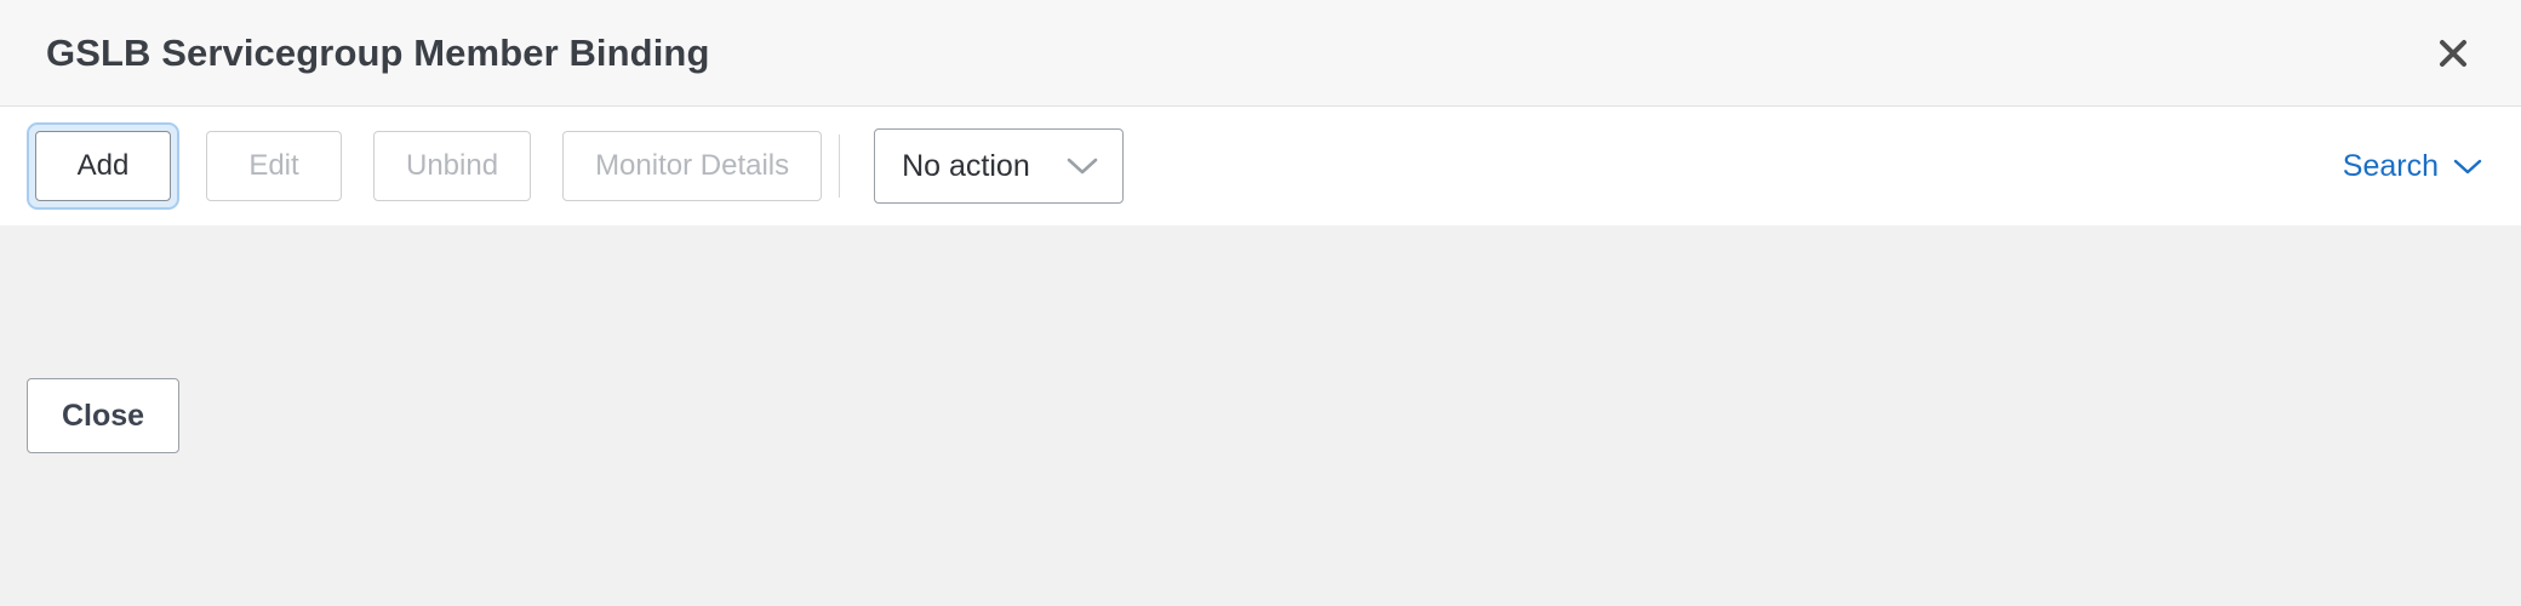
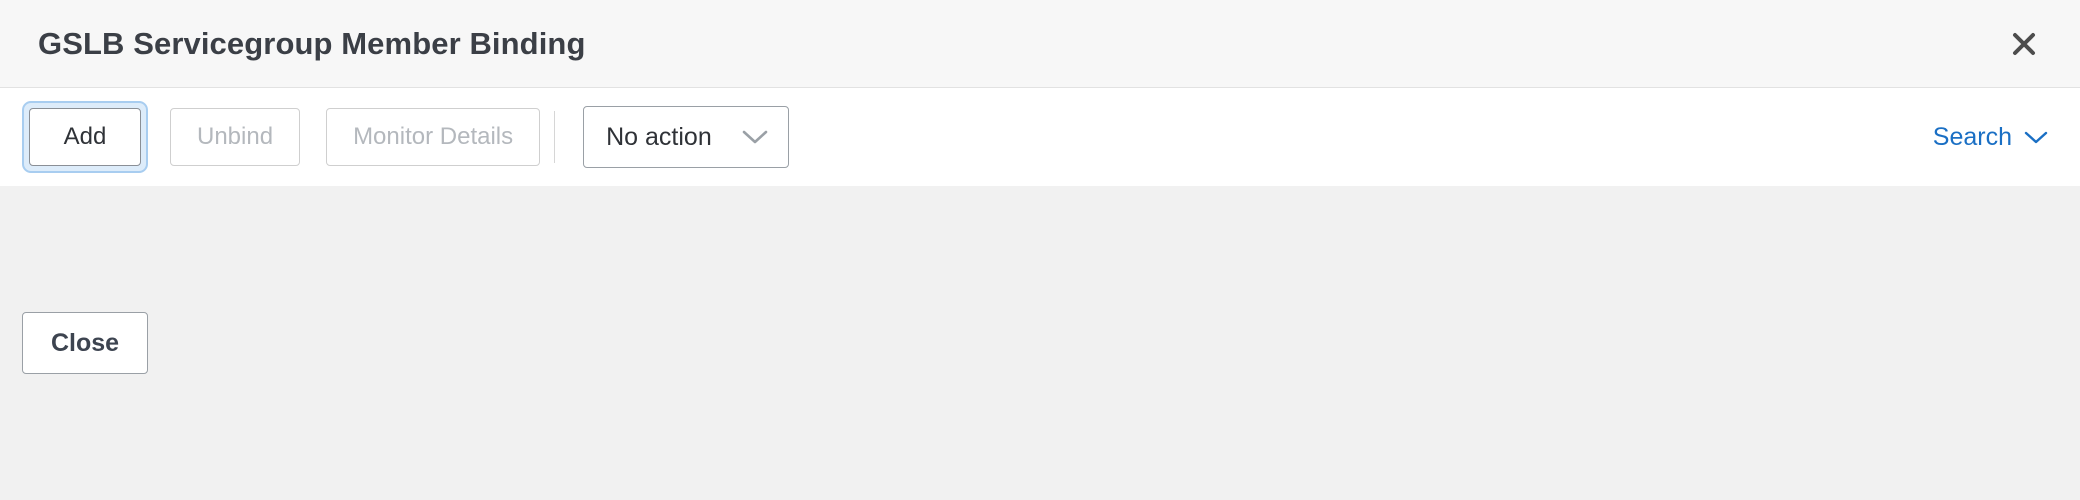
  GSLB Servicegroup Member Binding
  Add
- Edit
  Unbind
  Monitor Details
  No action
  Search
  Close
